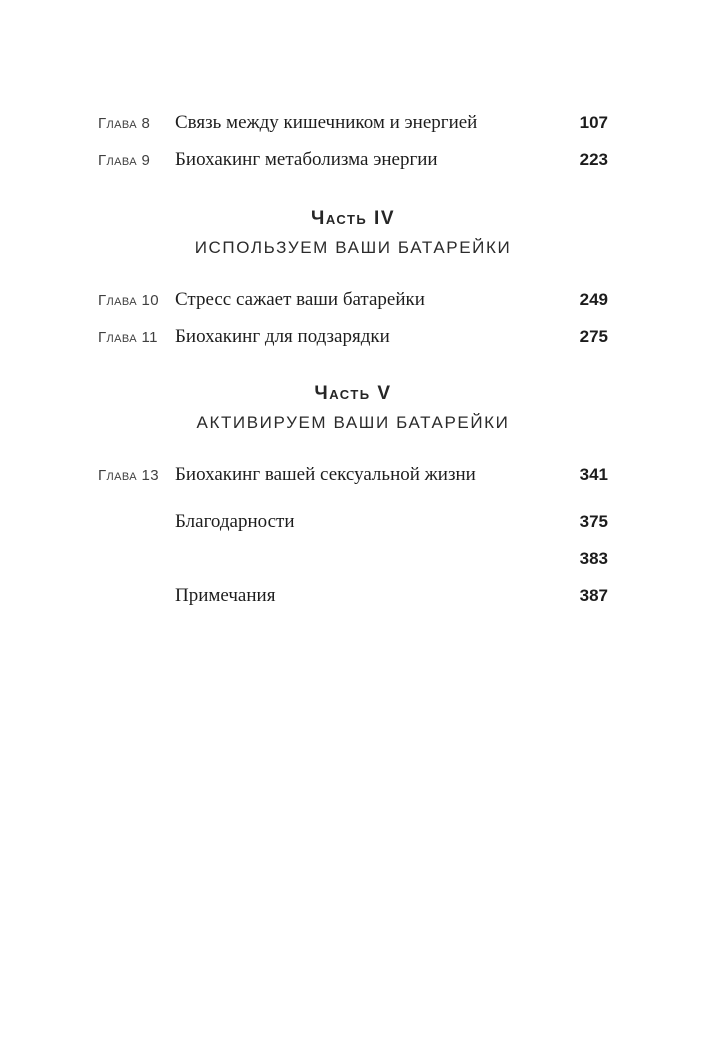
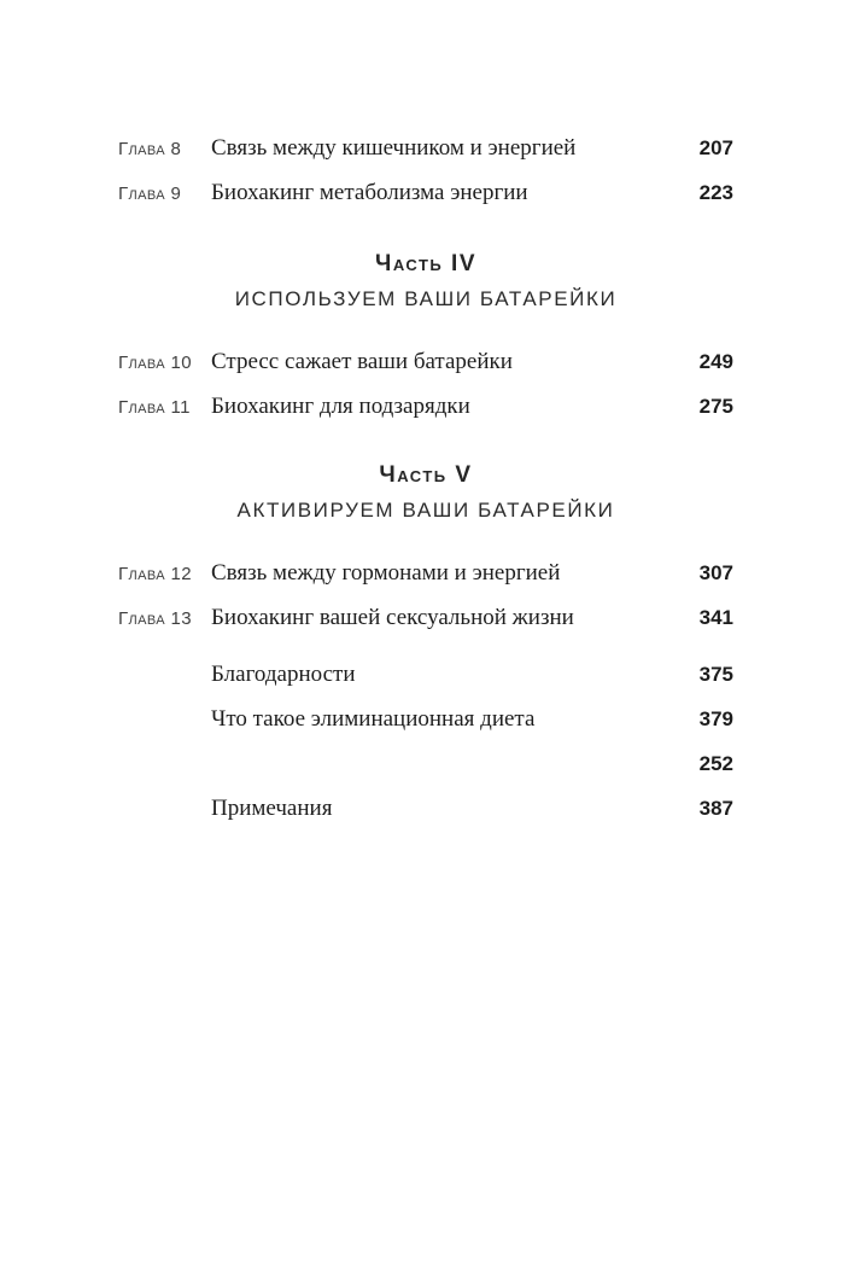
  Глава 8
  Связь между кишечником и энергией
- 107
+ 207
  Глава 9
  Биохакинг метаболизма энергии
  223
  Часть IV
  ИСПОЛЬЗУЕМ ВАШИ БАТАРЕЙКИ
  Глава 10
  Стресс сажает ваши батарейки
  249
  Глава 11
  Биохакинг для подзарядки
  275
  Часть V
  АКТИВИРУЕМ ВАШИ БАТАРЕЙКИ
+ Глава 12
+ Связь между гормонами и энергией
+ 307
  Глава 13
  Биохакинг вашей сексуальной жизни
  341
  Благодарности
  375
+ Что такое элиминационная диета
+ 379
- 383
+ 252
  Примечания
  387
